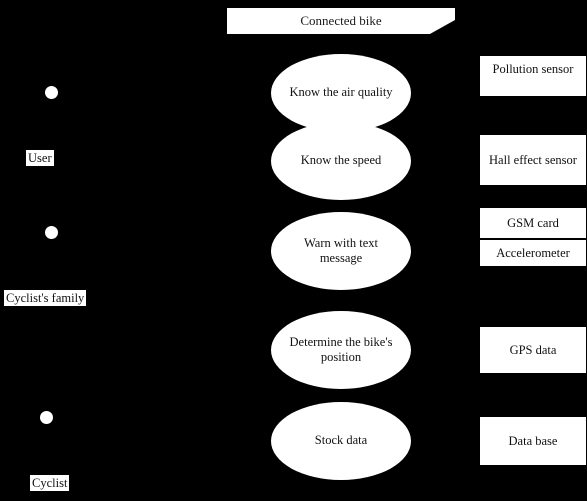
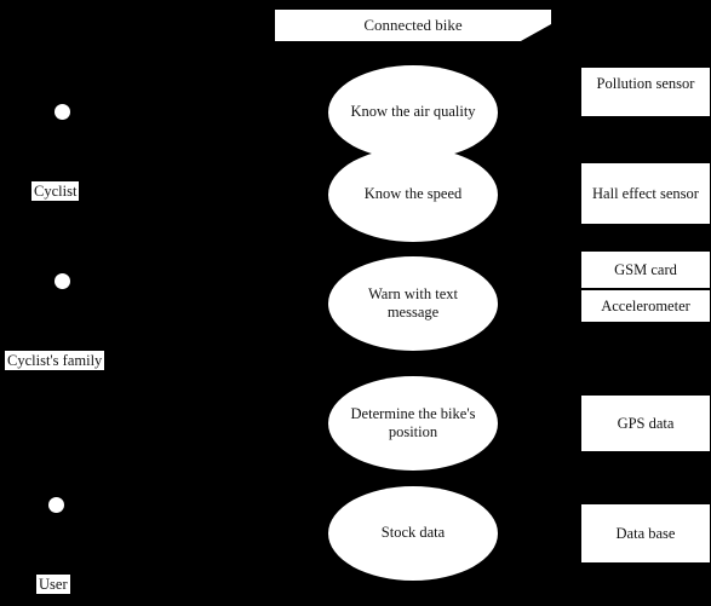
  Connected bike
- User
+ Cyclist
  Cyclist's family
- Cyclist
+ User
  Know the air quality
  Know the speed
  Warn with text message
  Determine the bike's position
  Stock data
  Pollution sensor
  Hall effect sensor
  GSM card
  Accelerometer
  GPS data
  Data base
